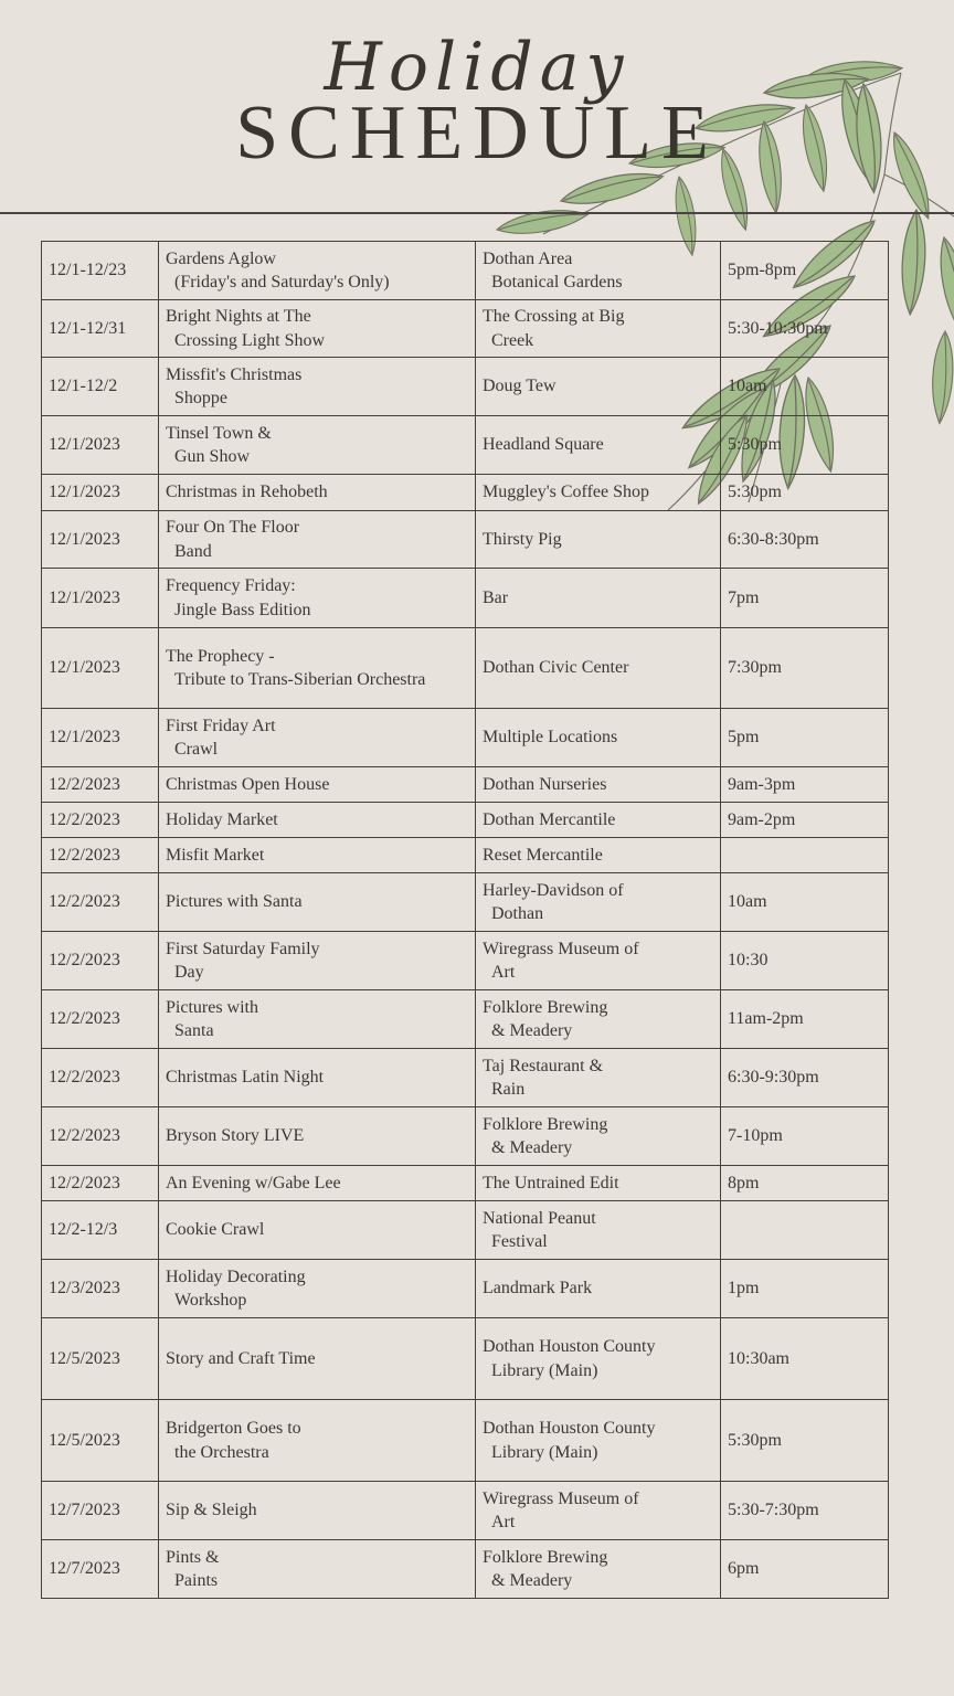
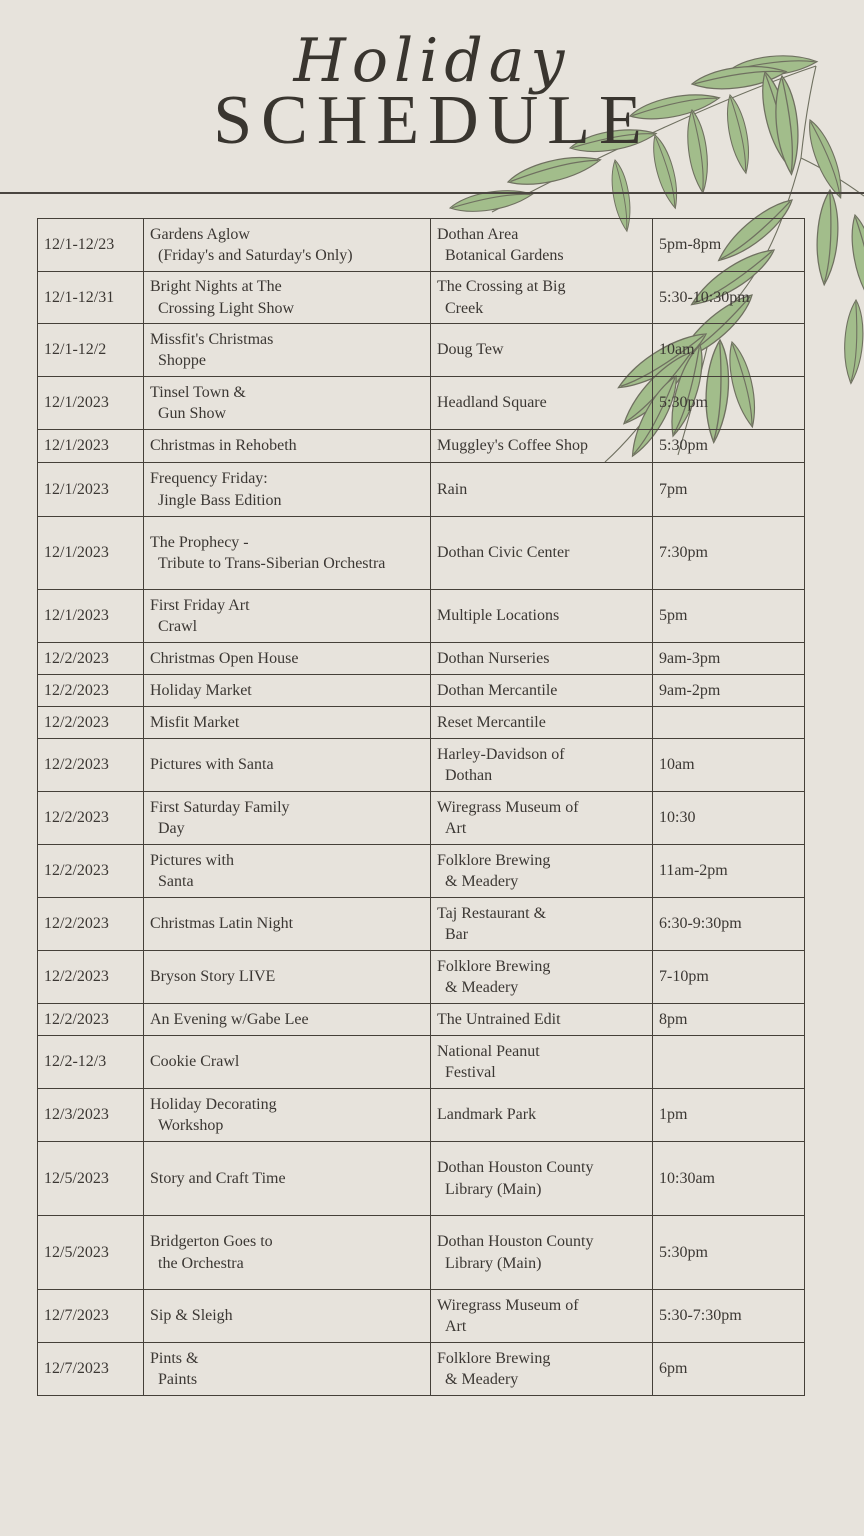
  Holiday
  SCHEDULE
  12/1-12/23	Gardens Aglow(Friday's and Saturday's Only)	Dothan AreaBotanical Gardens	5pm-8pm
  12/1-12/31	Bright Nights at TheCrossing Light Show	The Crossing at BigCreek	5:30-10:30pm
  12/1-12/2	Missfit's ChristmasShoppe	Doug Tew	10am
  12/1/2023	Tinsel Town &Gun Show	Headland Square	5:30pm
  12/1/2023	Christmas in Rehobeth	Muggley's Coffee Shop	5:30pm
- 12/1/2023	Four On The FloorBand	Thirsty Pig	6:30-8:30pm
- 12/1/2023	Frequency Friday:Jingle Bass Edition	Bar	7pm
+ 12/1/2023	Frequency Friday:Jingle Bass Edition	Rain	7pm
  12/1/2023	The Prophecy -Tribute to Trans-Siberian Orchestra	Dothan Civic Center	7:30pm
  12/1/2023	First Friday ArtCrawl	Multiple Locations	5pm
  12/2/2023	Christmas Open House	Dothan Nurseries	9am-3pm
  12/2/2023	Holiday Market	Dothan Mercantile	9am-2pm
  12/2/2023	Misfit Market	Reset Mercantile
  12/2/2023	Pictures with Santa	Harley-Davidson ofDothan	10am
  12/2/2023	First Saturday FamilyDay	Wiregrass Museum ofArt	10:30
  12/2/2023	Pictures withSanta	Folklore Brewing& Meadery	11am-2pm
- 12/2/2023	Christmas Latin Night	Taj Restaurant &Rain	6:30-9:30pm
+ 12/2/2023	Christmas Latin Night	Taj Restaurant &Bar	6:30-9:30pm
  12/2/2023	Bryson Story LIVE	Folklore Brewing& Meadery	7-10pm
  12/2/2023	An Evening w/Gabe Lee	The Untrained Edit	8pm
  12/2-12/3	Cookie Crawl	National PeanutFestival
  12/3/2023	Holiday DecoratingWorkshop	Landmark Park	1pm
  12/5/2023	Story and Craft Time	Dothan Houston CountyLibrary (Main)	10:30am
  12/5/2023	Bridgerton Goes tothe Orchestra	Dothan Houston CountyLibrary (Main)	5:30pm
  12/7/2023	Sip & Sleigh	Wiregrass Museum ofArt	5:30-7:30pm
  12/7/2023	Pints &Paints	Folklore Brewing& Meadery	6pm
